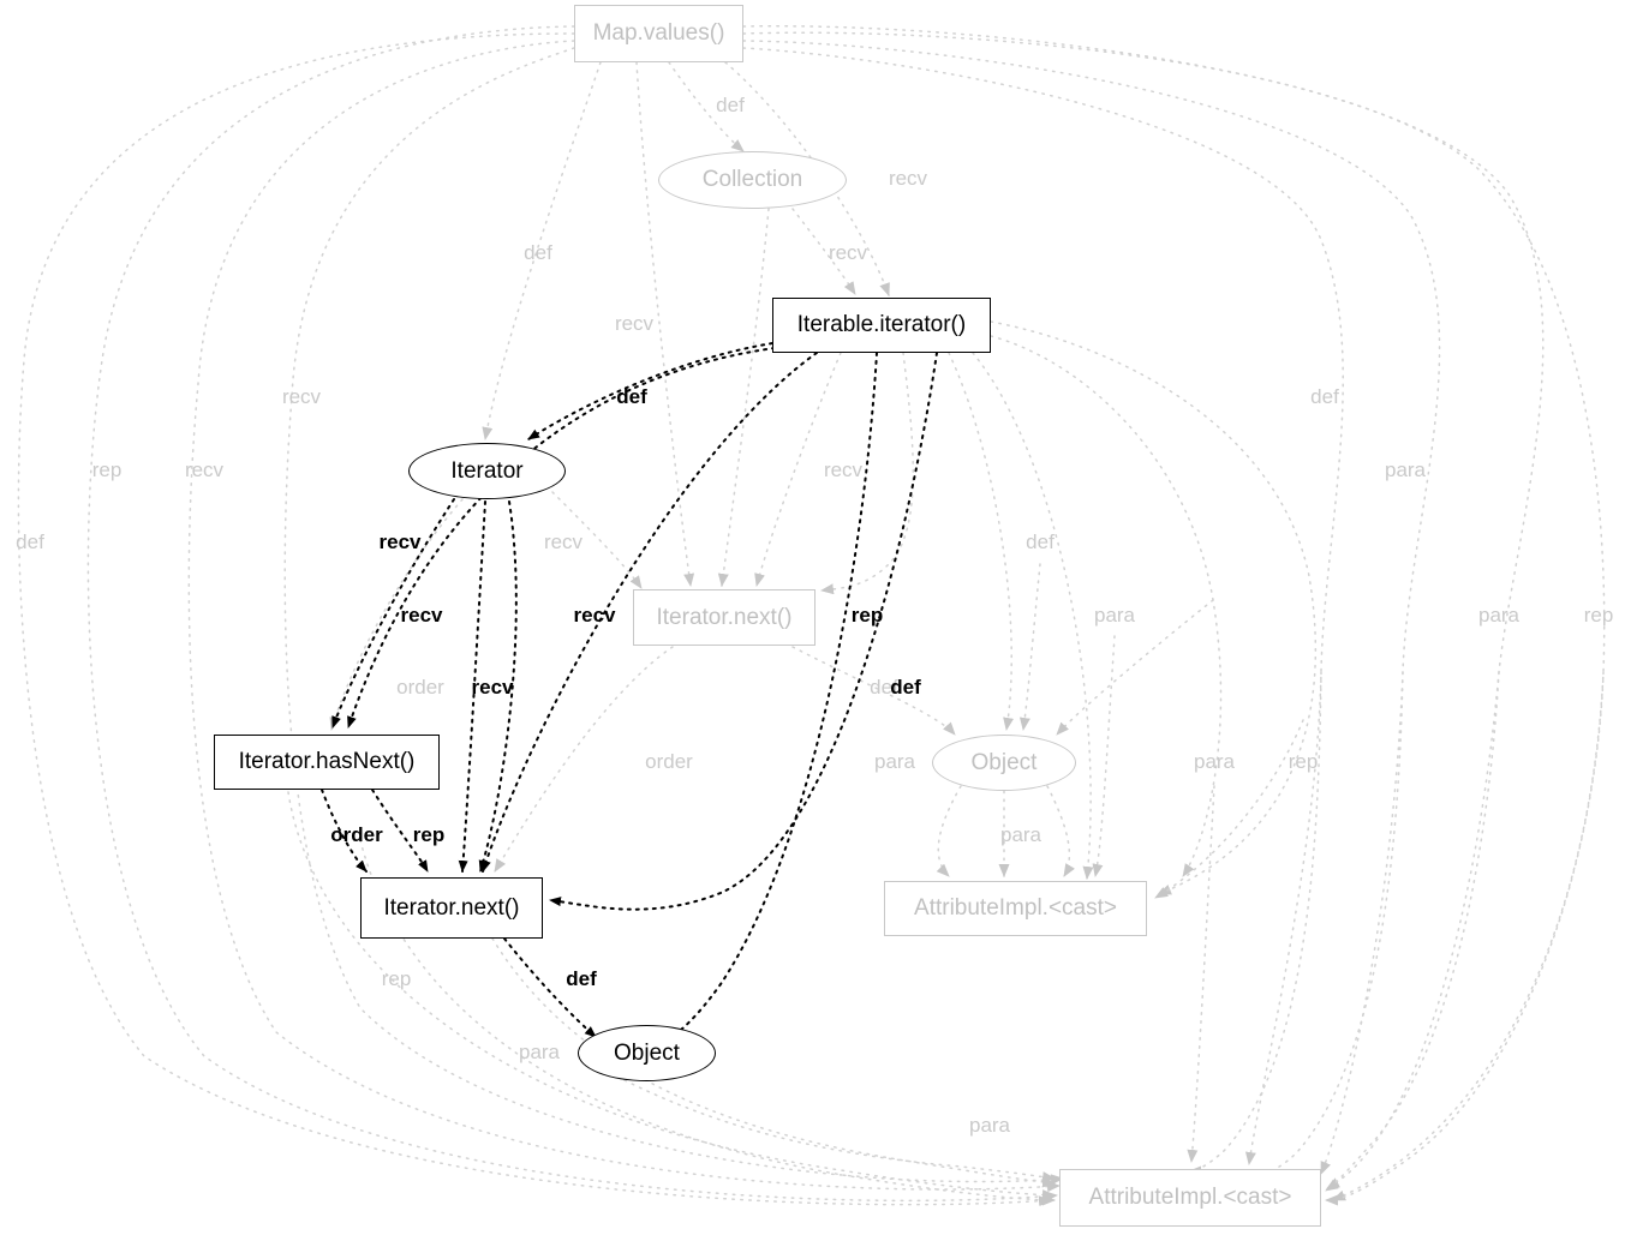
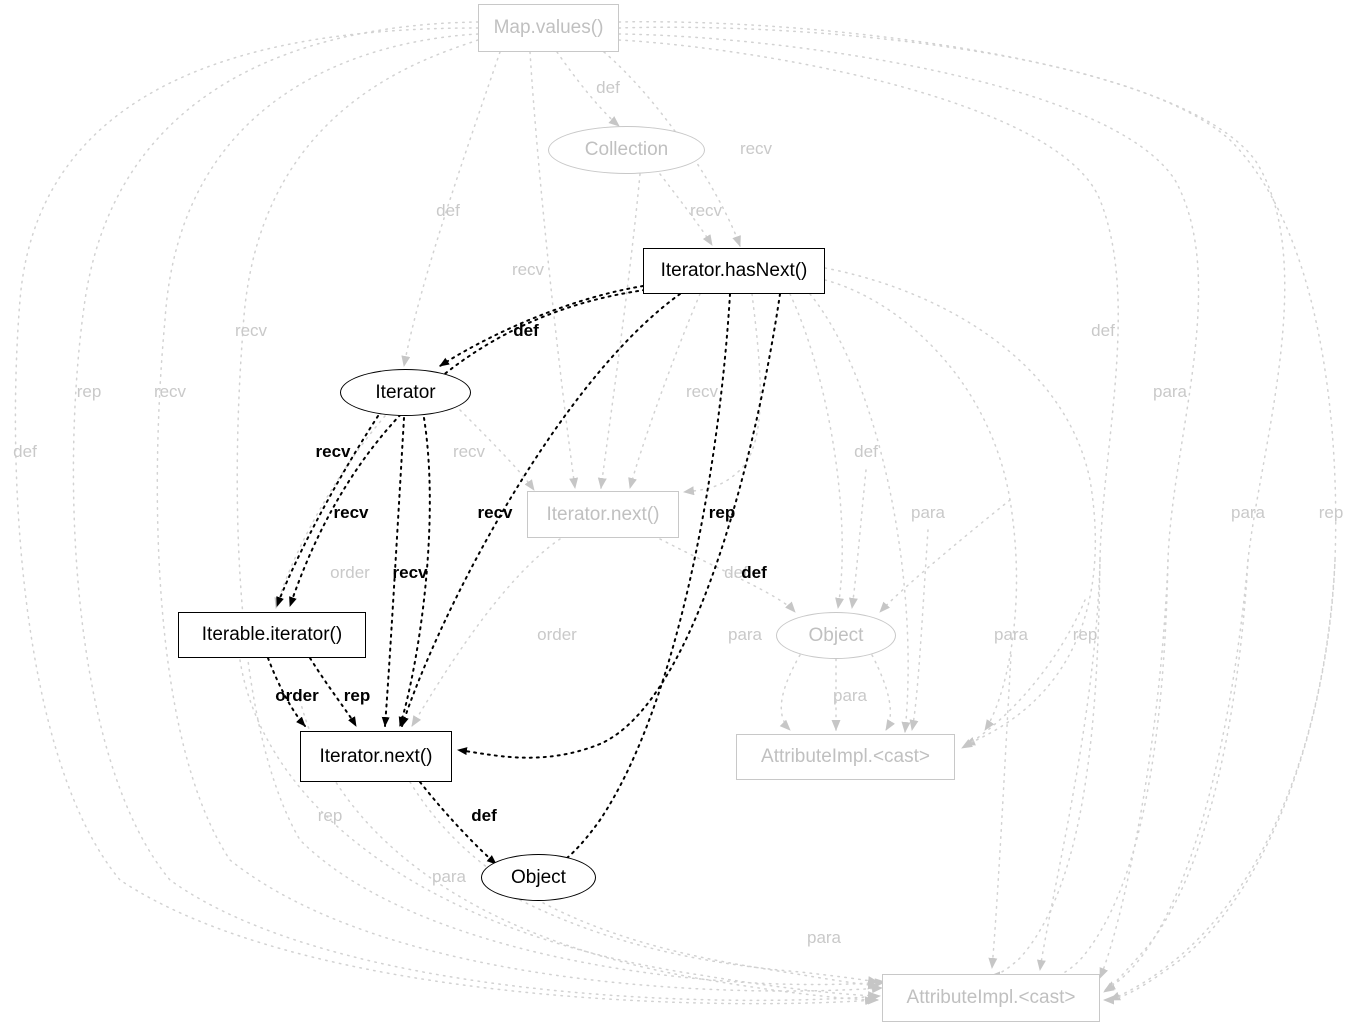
  Map.values()
  Collection
- Iterable.iterator()
+ Iterator.hasNext()
  Iterator
  Iterator.next()
- Iterator.hasNext()
+ Iterable.iterator()
  Object
  AttributeImpl.<cast>
  Iterator.next()
  Object
  AttributeImpl.<cast>
  def
  recv
  recv
  def
  recv
  recv
  def
  def
  rep
  recv
  recv
  para
  def
  recv
  recv
  def
  recv
  recv
  rep
  para
  para
  rep
  order
  recv
  def
  def
  order
  para
  para
  rep
  order
  rep
  para
  def
  rep
  para
  para
